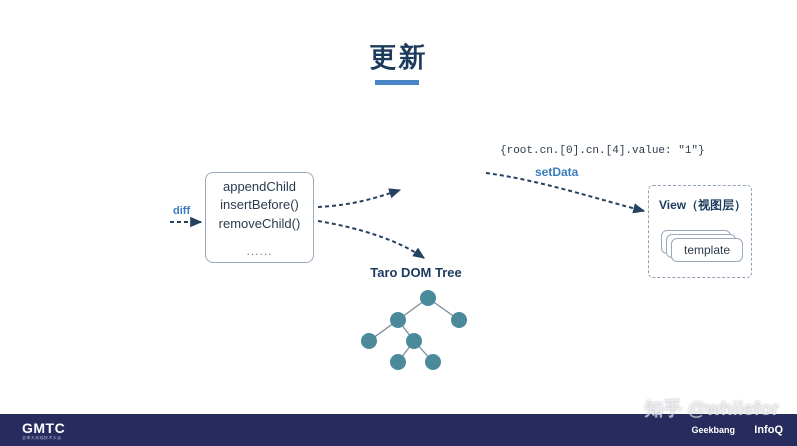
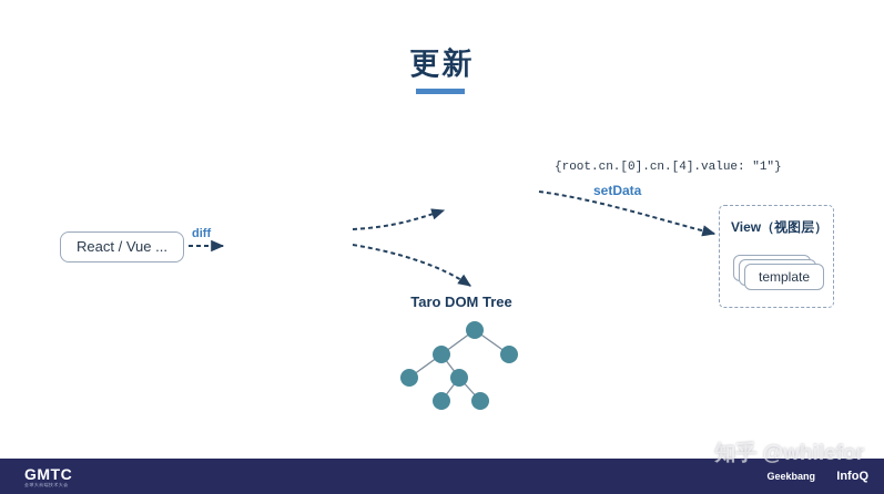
  更新
+ React / Vue ...
  diff
- appendChild
- insertBefore()
- removeChild()
- ......
  {root.cn.[0].cn.[4].value: "1"}
  setData
  Taro DOM Tree
  View（视图层）
  template
  GMTC
  Geekbang
  InfoQ
  知乎 @whilefor
